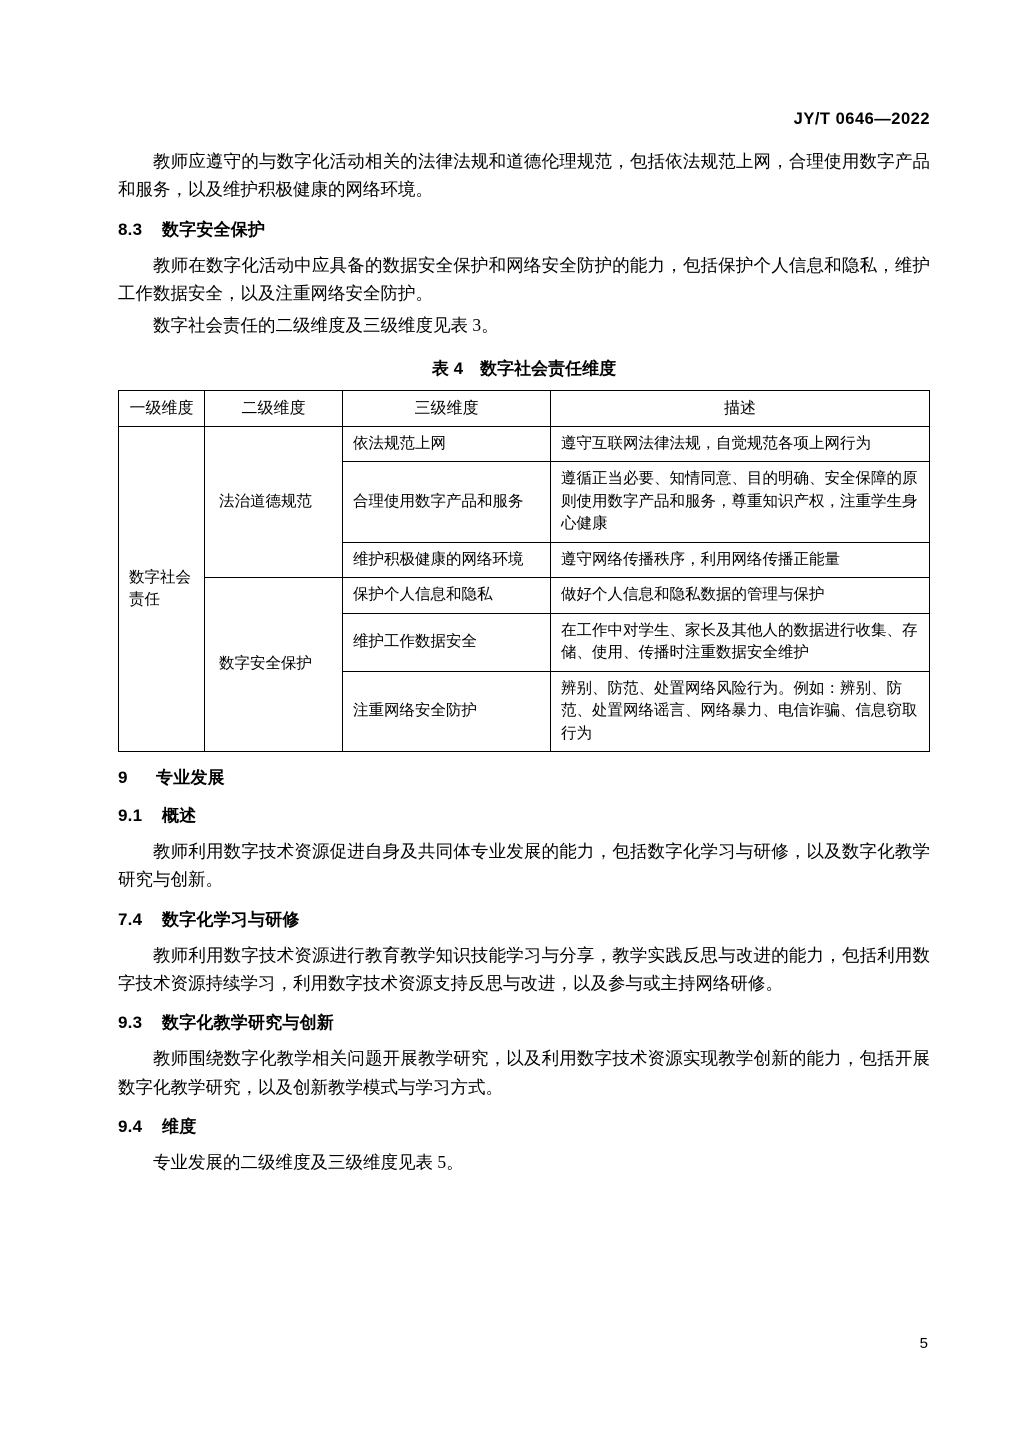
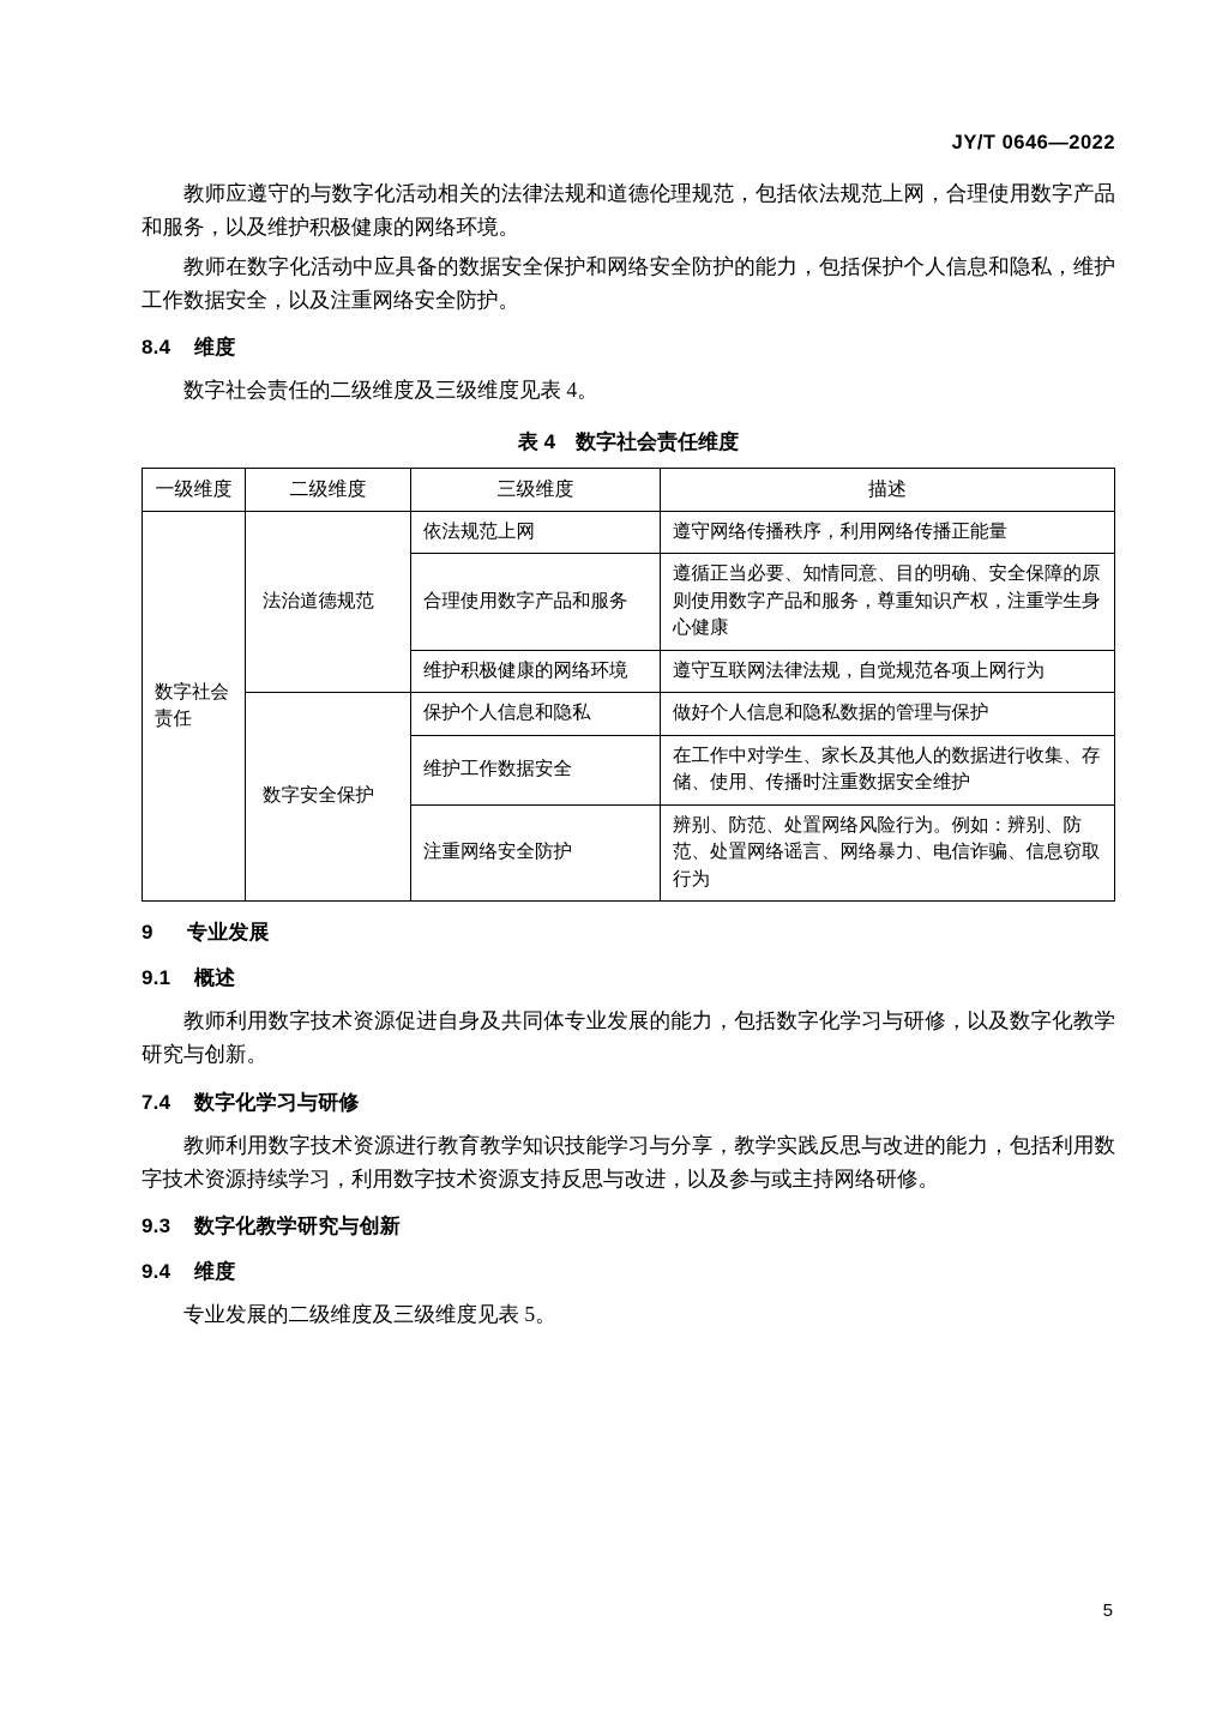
  JY/T 0646—2022
  教师应遵守的与数字化活动相关的法律法规和道德伦理规范，包括依法规范上网，合理使用数字产品和服务，以及维护积极健康的网络环境。
- 8.3 数字安全保护
  教师在数字化活动中应具备的数据安全保护和网络安全防护的能力，包括保护个人信息和隐私，维护工作数据安全，以及注重网络安全防护。
+ 8.4 维度
- 数字社会责任的二级维度及三级维度见表 3。
+ 数字社会责任的二级维度及三级维度见表 4。
  表 4 数字社会责任维度
  一级维度	二级维度	三级维度	描述
- 数字社会 责任	法治道德规范	依法规范上网	遵守互联网法律法规，自觉规范各项上网行为
+ 数字社会 责任	法治道德规范	依法规范上网	遵守网络传播秩序，利用网络传播正能量
  合理使用数字产品和服务	遵循正当必要、知情同意、目的明确、安全保障的原则使用数字产品和服务，尊重知识产权，注重学生身心健康
- 维护积极健康的网络环境	遵守网络传播秩序，利用网络传播正能量
+ 维护积极健康的网络环境	遵守互联网法律法规，自觉规范各项上网行为
  数字安全保护	保护个人信息和隐私	做好个人信息和隐私数据的管理与保护
  维护工作数据安全	在工作中对学生、家长及其他人的数据进行收集、存储、使用、传播时注重数据安全维护
  注重网络安全防护	辨别、防范、处置网络风险行为。例如：辨别、防范、处置网络谣言、网络暴力、电信诈骗、信息窃取行为
  9 专业发展
  9.1 概述
  教师利用数字技术资源促进自身及共同体专业发展的能力，包括数字化学习与研修，以及数字化教学研究与创新。
  7.4 数字化学习与研修
  教师利用数字技术资源进行教育教学知识技能学习与分享，教学实践反思与改进的能力，包括利用数字技术资源持续学习，利用数字技术资源支持反思与改进，以及参与或主持网络研修。
  9.3 数字化教学研究与创新
- 教师围绕数字化教学相关问题开展教学研究，以及利用数字技术资源实现教学创新的能力，包括开展数字化教学研究，以及创新教学模式与学习方式。
  9.4 维度
  专业发展的二级维度及三级维度见表 5。
  5
